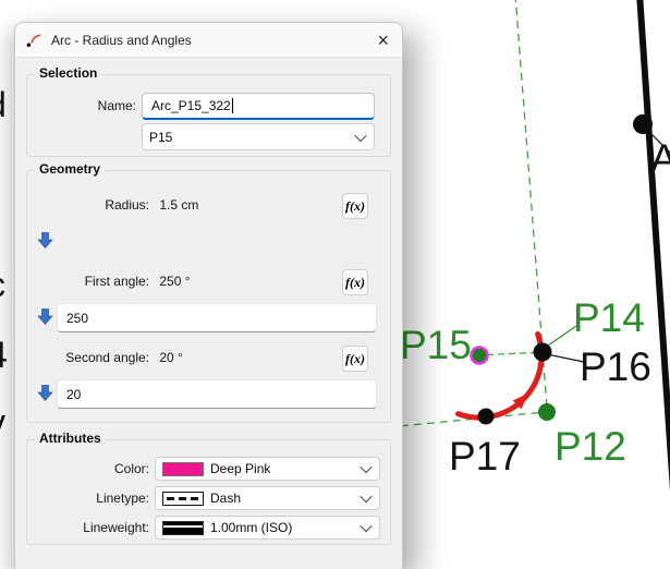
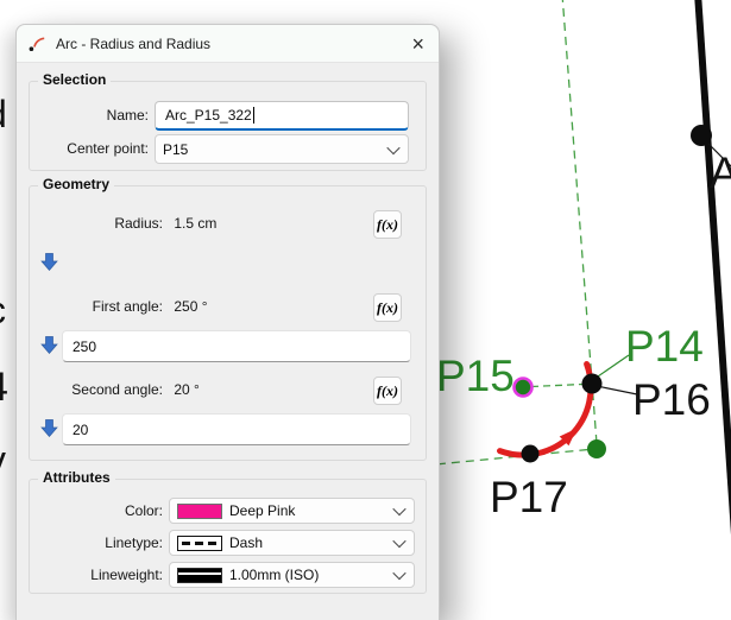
  P15
  P14
  P16
  P17
- P12
  A
- Arc - Radius and Angles
+ Arc - Radius and Radius
  ×
  Selection
  Name:
  Arc_P15_322
+ Center point:
  P15
  Geometry
  Radius: 1.5 cm
  f(x)
  First angle: 250 °
  f(x)
  250
  Second angle: 20 °
  f(x)
  20
  Attributes
  Color:
  Deep Pink
  Linetype:
  Dash
  Lineweight:
  1.00mm (ISO)
